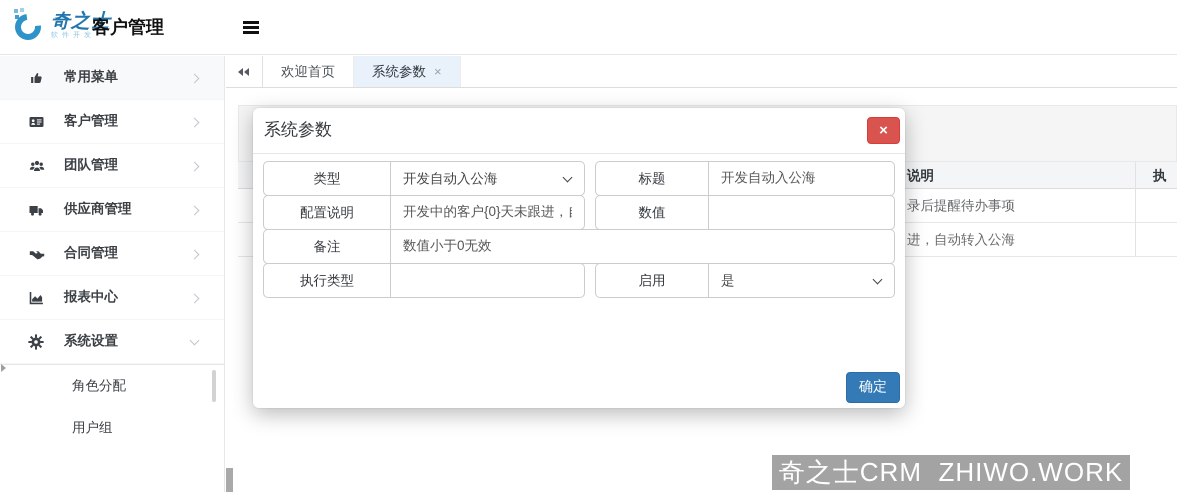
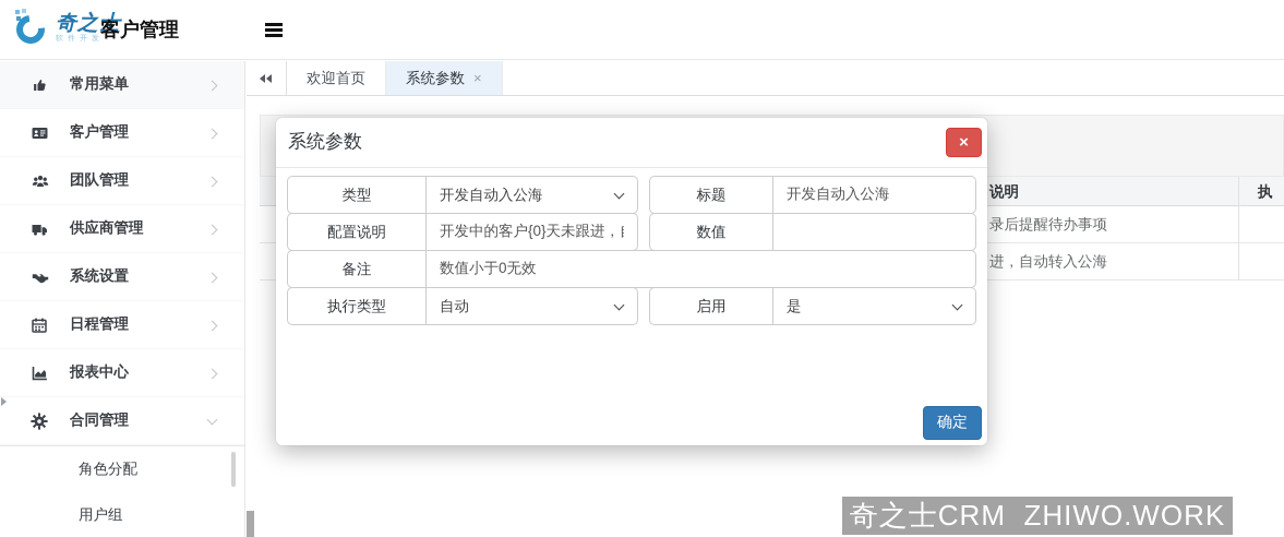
  奇之士
  客户管理
  常用菜单
  客户管理
  团队管理
  供应商管理
- 合同管理
+ 系统设置
+ 日程管理
  报表中心
- 系统设置
+ 合同管理
  角色分配
  用户组
  欢迎首页
  系统参数 ×
  说明
  执
  录后提醒待办事项
  进，自动转入公海
  系统参数
  ×
  类型
  开发自动入公海
  标题
  开发自动入公海
  配置说明
  开发中的客户{0}天未跟进，
  数值
  备注
  数值小于0无效
  执行类型
+ 自动
  启用
  是
  确定
  奇之士CRM ZHIWO.WORK
